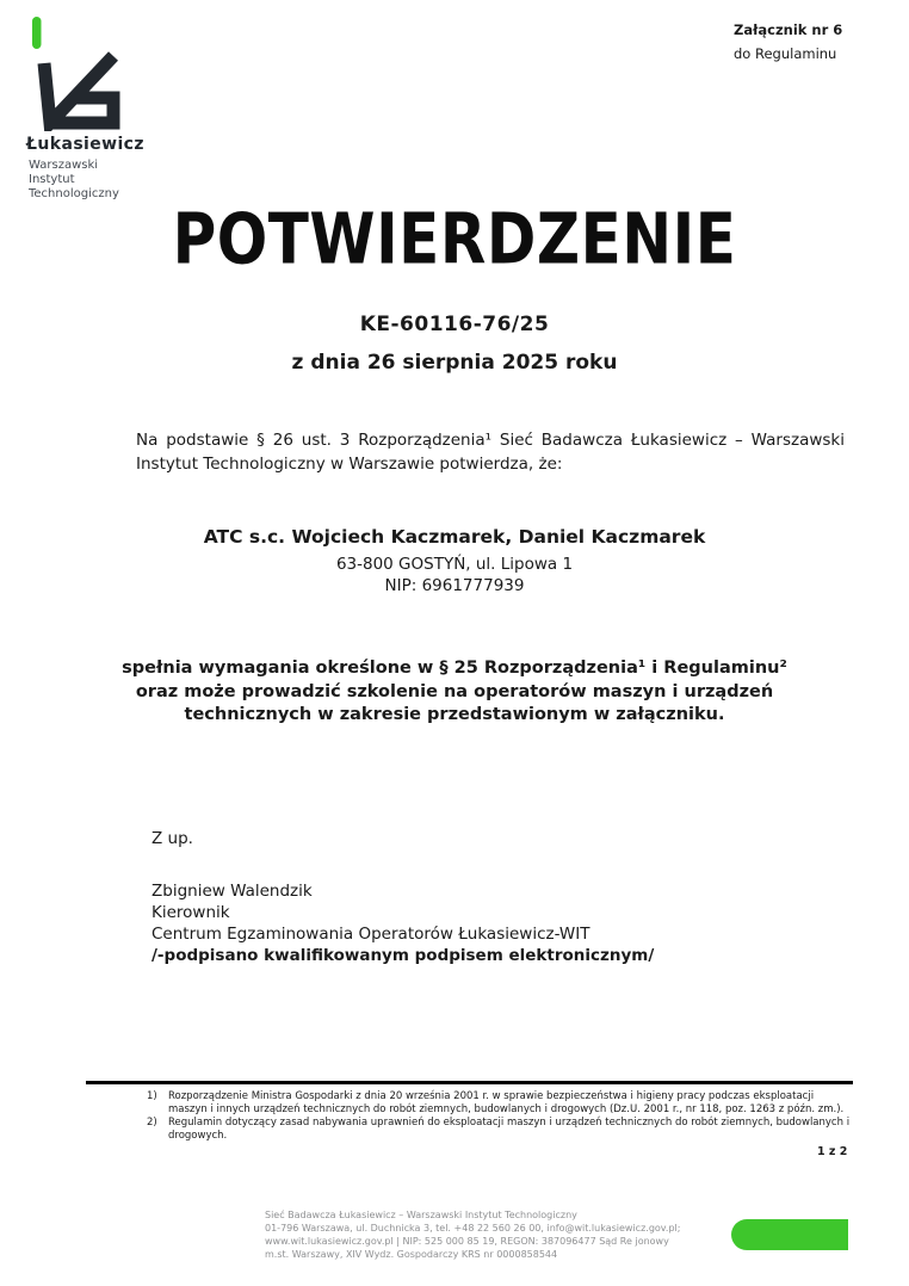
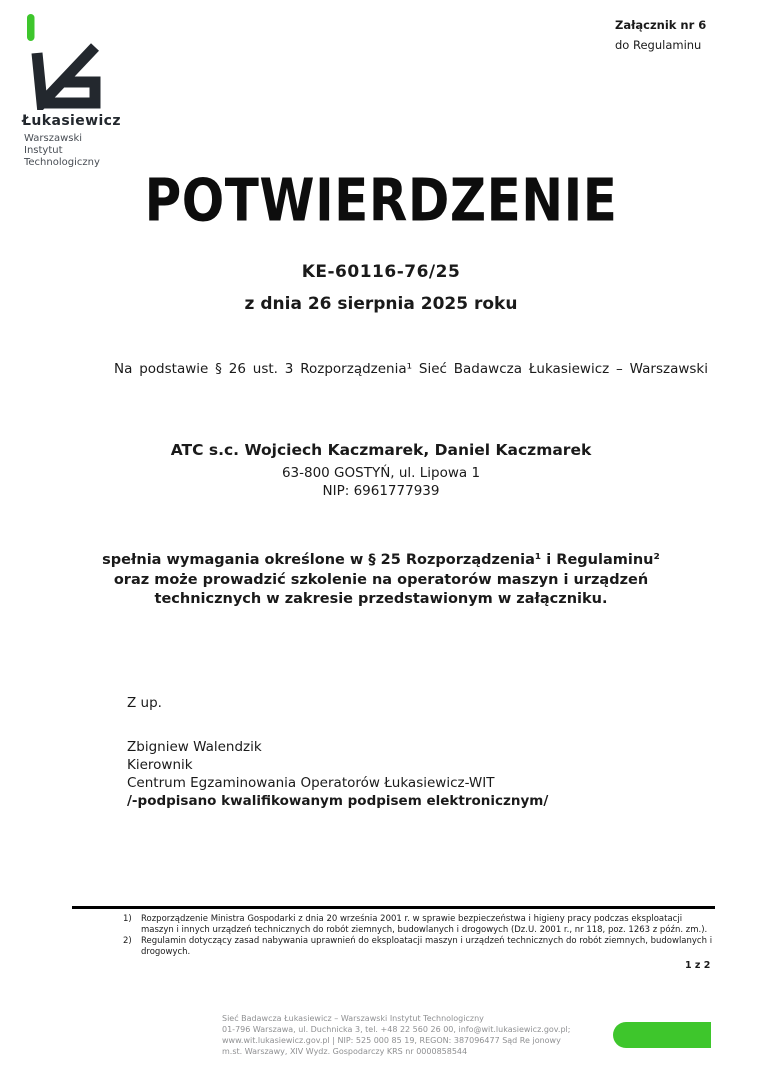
  Załącznik nr 6
  do Regulaminu
  Łukasiewicz
  Warszawski
  Instytut
  Technologiczny
  POTWIERDZENIE
  KE-60116-76/25
  z dnia 26 sierpnia 2025 roku
  Na podstawie § 26 ust. 3 Rozporządzenia¹ Sieć Badawcza Łukasiewicz – Warszawski
- Instytut Technologiczny w Warszawie potwierdza, że:
  ATC s.c. Wojciech Kaczmarek, Daniel Kaczmarek
  63-800 GOSTYŃ, ul. Lipowa 1
  NIP: 6961777939
  spełnia wymagania określone w § 25 Rozporządzenia¹ i Regulaminu²
  oraz może prowadzić szkolenie na operatorów maszyn i urządzeń
  technicznych w zakresie przedstawionym w załączniku.
  Z up.
  Zbigniew Walendzik
  Kierownik
  Centrum Egzaminowania Operatorów Łukasiewicz-WIT
  /-podpisano kwalifikowanym podpisem elektronicznym/
  1)
  Rozporządzenie Ministra Gospodarki z dnia 20 września 2001 r. w sprawie bezpieczeństwa i higieny pracy podczas eksploatacji maszyn i innych urządzeń technicznych do robót ziemnych, budowlanych i drogowych (Dz.U. 2001 r., nr 118, poz. 1263 z późn. zm.).
  2)
  Regulamin dotyczący zasad nabywania uprawnień do eksploatacji maszyn i urządzeń technicznych do robót ziemnych, budowlanych i drogowych.
  1 z 2
  Sieć Badawcza Łukasiewicz – Warszawski Instytut Technologiczny
  01-796 Warszawa, ul. Duchnicka 3, tel. +48 22 560 26 00, info@wit.lukasiewicz.gov.pl;
  www.wit.lukasiewicz.gov.pl | NIP: 525 000 85 19, REGON: 387096477 Sąd Re jonowy
  m.st. Warszawy, XIV Wydz. Gospodarczy KRS nr 0000858544
